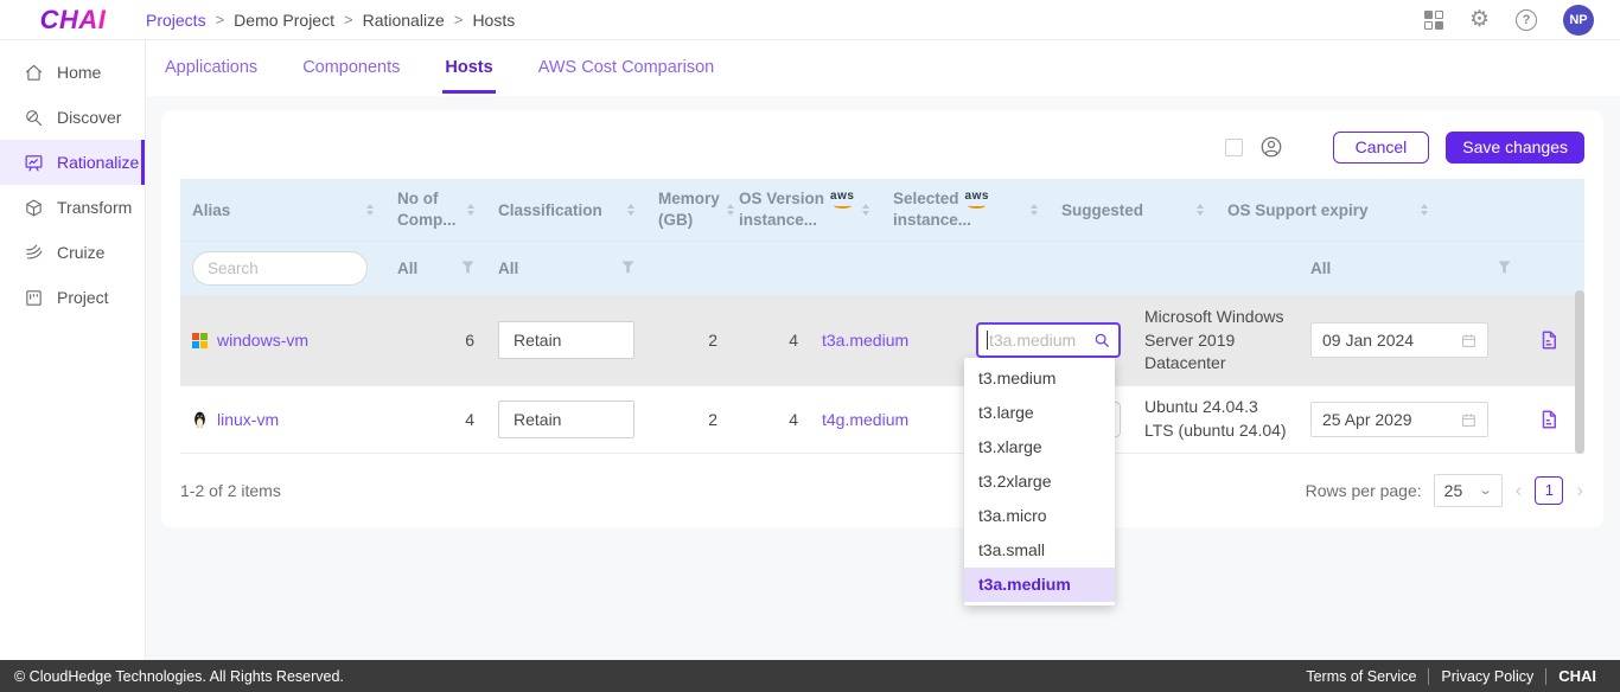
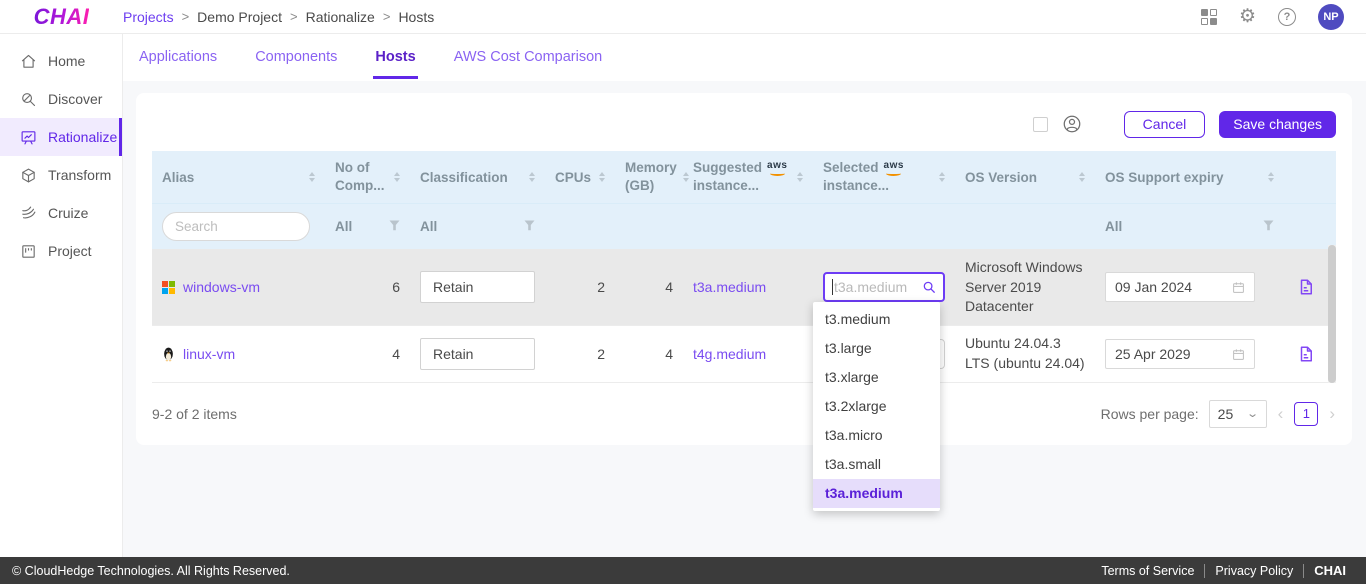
  CHAI
  Projects
  >
  Demo Project
  >
  Rationalize
  >
  Hosts
  ⚙
  ?
  NP
  Home
  Discover
  Rationalize
  Transform
  Cruize
  Project
  Applications
  Components
  Hosts
  AWS Cost Comparison
  Cancel
  Save changes
  Alias
  No of
  Comp...
  Classification
+ CPUs
  Memory
  (GB)
- OS Version
+ Suggested
  aws
  instance...
  Selected
  aws
  instance...
- Suggested
+ OS Version
  OS Support expiry
  Search
  All
  All
  All
  windows-vm
  6
  Retain
  2
  4
  t3a.medium
  t3a.medium
  t3.medium
  t3.large
  t3.xlarge
  t3.2xlarge
  t3a.micro
  t3a.small
  t3a.medium
  Microsoft Windows Server 2019 Datacenter
  09 Jan 2024
  linux-vm
  4
  Retain
  2
  4
  t4g.medium
  Ubuntu 24.04.3 LTS (ubuntu 24.04)
  25 Apr 2029
- 1-2 of 2 items
+ 9-2 of 2 items
  Rows per page:
  25
  ⌄
  ‹
  1
  ›
  © CloudHedge Technologies. All Rights Reserved.
  Terms of Service
  Privacy Policy
  CHAI
